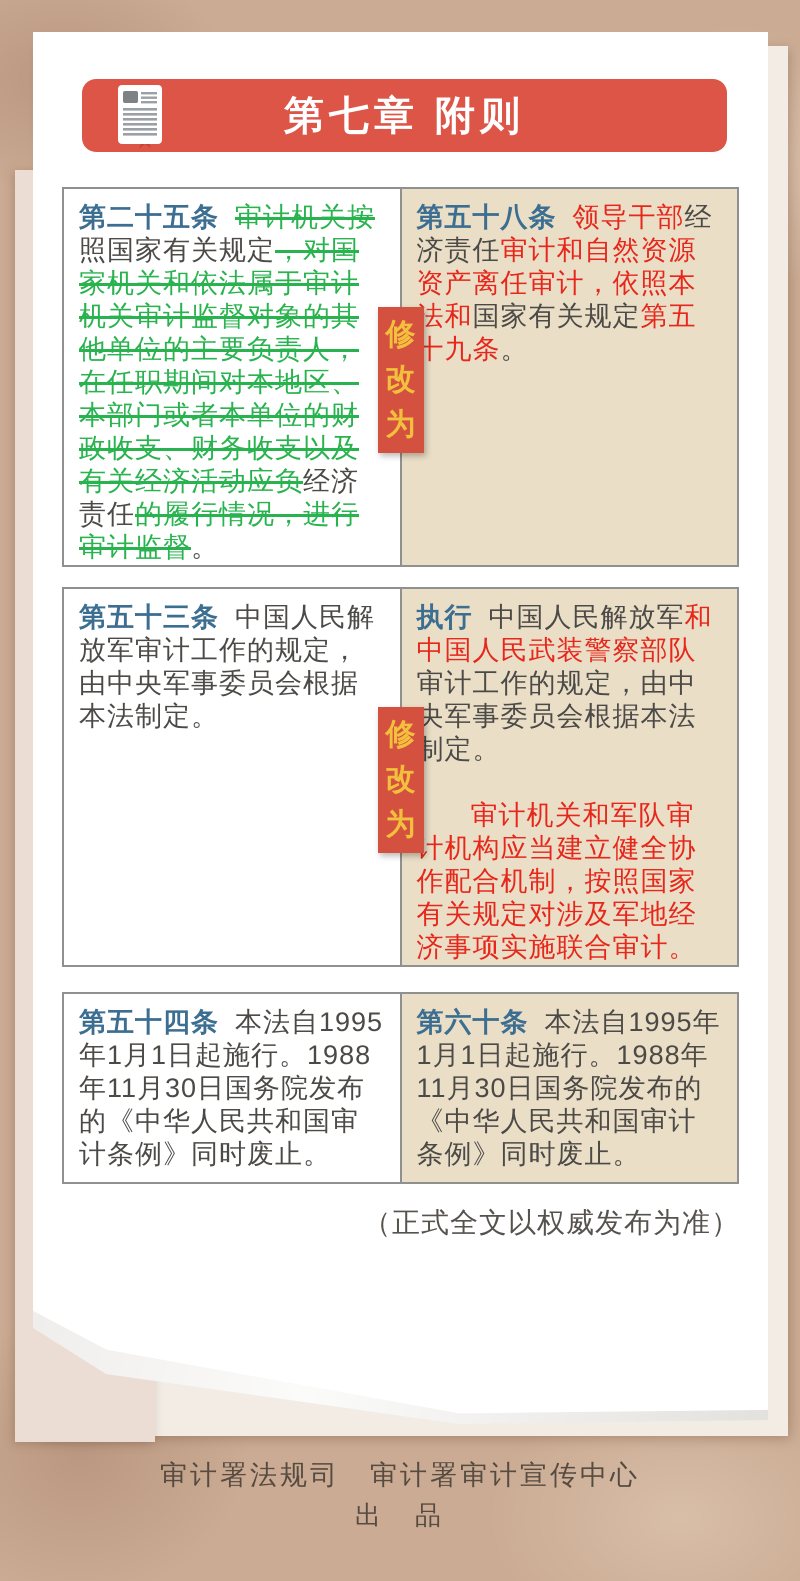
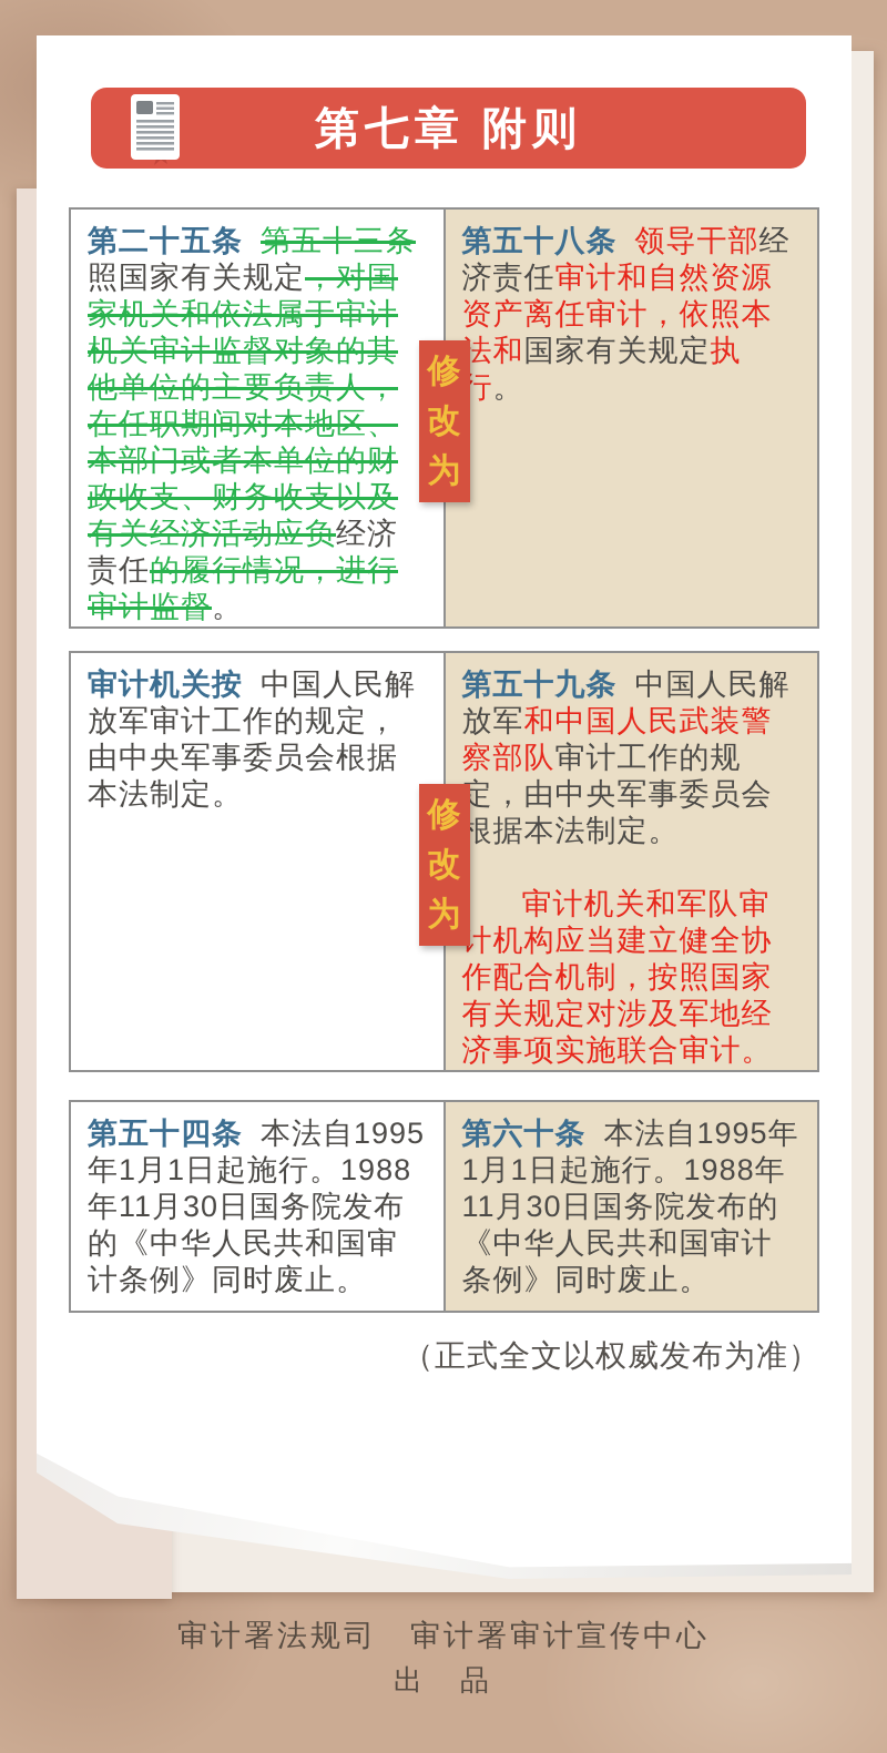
  第七章 附则
- 第二十五条 审计机关按照国家有关规定，对国家机关和依法属于审计机关审计监督对象的其他单位的主要负责人，在任职期间对本地区、本部门或者本单位的财政收支、财务收支以及有关经济活动应负经济责任的履行情况，进行审计监督。
+ 第二十五条 第五十三条照国家有关规定，对国家机关和依法属于审计机关审计监督对象的其他单位的主要负责人，在任职期间对本地区、本部门或者本单位的财政收支、财务收支以及有关经济活动应负经济责任的履行情况，进行审计监督。
- 第五十八条 领导干部经济责任审计和自然资源资产离任审计，依照本法和国家有关规定第五十九条。
+ 第五十八条 领导干部经济责任审计和自然资源资产离任审计，依照本法和国家有关规定执行。
  修改为
- 第五十三条 中国人民解放军审计工作的规定，由中央军事委员会根据本法制定。
+ 审计机关按 中国人民解放军审计工作的规定，由中央军事委员会根据本法制定。
- 执行 中国人民解放军和中国人民武装警察部队审计工作的规定，由中央军事委员会根据本法制定。
+ 第五十九条 中国人民解放军和中国人民武装警察部队审计工作的规定，由中央军事委员会根据本法制定。
  审计机关和军队审计机构应当建立健全协作配合机制，按照国家有关规定对涉及军地经济事项实施联合审计。
  修改为
  第五十四条 本法自1995年1月1日起施行。1988年11月30日国务院发布的《中华人民共和国审计条例》同时废止。
  第六十条 本法自1995年1月1日起施行。1988年11月30日国务院发布的《中华人民共和国审计条例》同时废止。
  （正式全文以权威发布为准）
  审计署法规司 审计署审计宣传中心
  出 品
